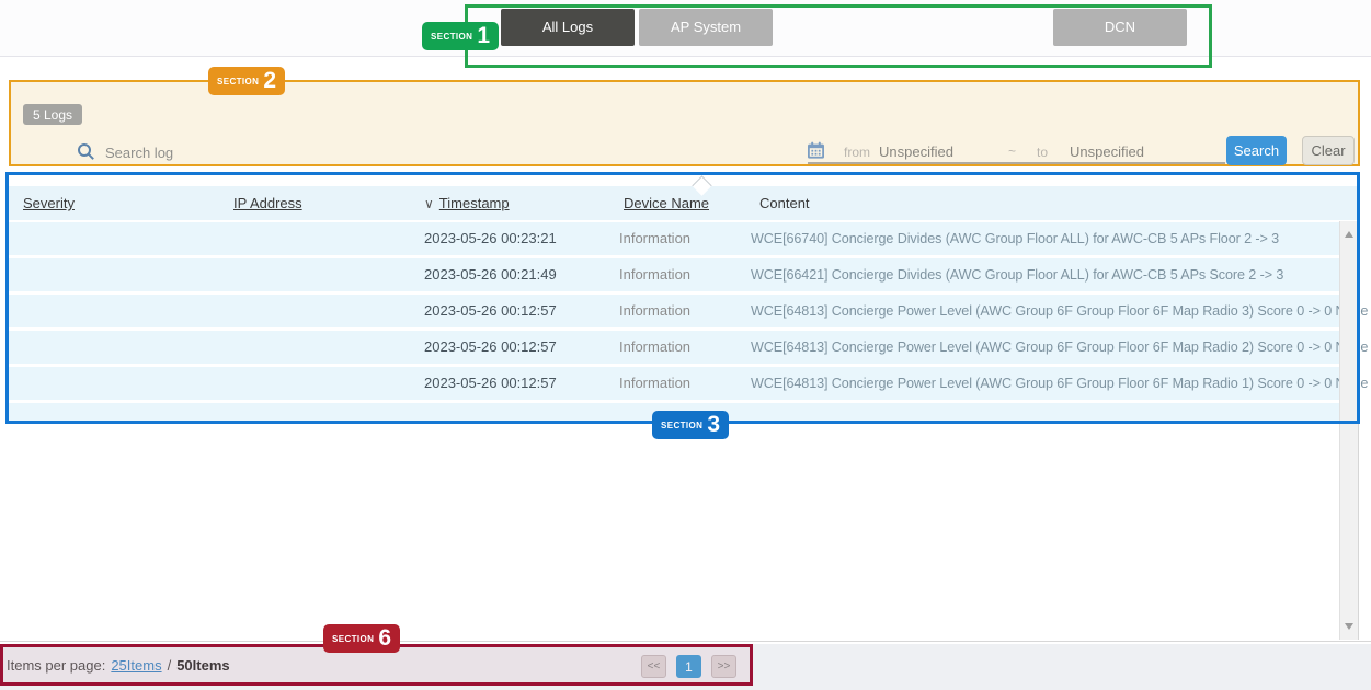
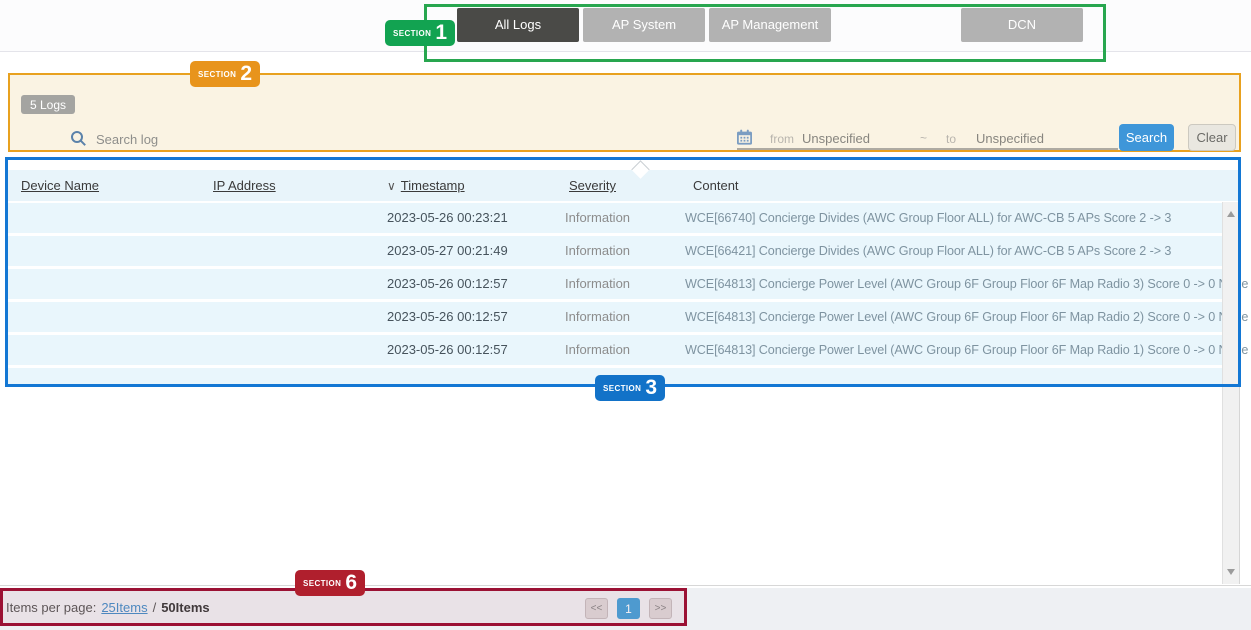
  All Logs
  AP System
+ AP Management
  DCN
  5 Logs
  Search log
  from
  Unspecified
  ~
  to
  Unspecified
  Search
  Clear
- Severity
+ Device Name
  IP Address
  ∨ Timestamp
- Device Name
+ Severity
  Content
  2023-05-26 00:23:21
  Information
- WCE[66740] Concierge Divides (AWC Group Floor ALL) for AWC-CB 5 APs Floor 2 -> 3
+ WCE[66740] Concierge Divides (AWC Group Floor ALL) for AWC-CB 5 APs Score 2 -> 3
- 2023-05-26 00:21:49
+ 2023-05-27 00:21:49
  Information
  WCE[66421] Concierge Divides (AWC Group Floor ALL) for AWC-CB 5 APs Score 2 -> 3
  2023-05-26 00:12:57
  Information
  WCE[64813] Concierge Power Level (AWC Group 6F Group Floor 6F Map Radio 3) Score 0 -> 0e
  2023-05-26 00:12:57
  Information
  WCE[64813] Concierge Power Level (AWC Group 6F Group Floor 6F Map Radio 2) Score 0 -> 0e
  2023-05-26 00:12:57
  Information
  WCE[64813] Concierge Power Level (AWC Group 6F Group Floor 6F Map Radio 1) Score 0 -> 0e
  Items per page:
  25Items
  /
  50Items
  <<
  1
  >>
  SECTION
  1
  SECTION
  2
  SECTION
  3
  SECTION
  6
